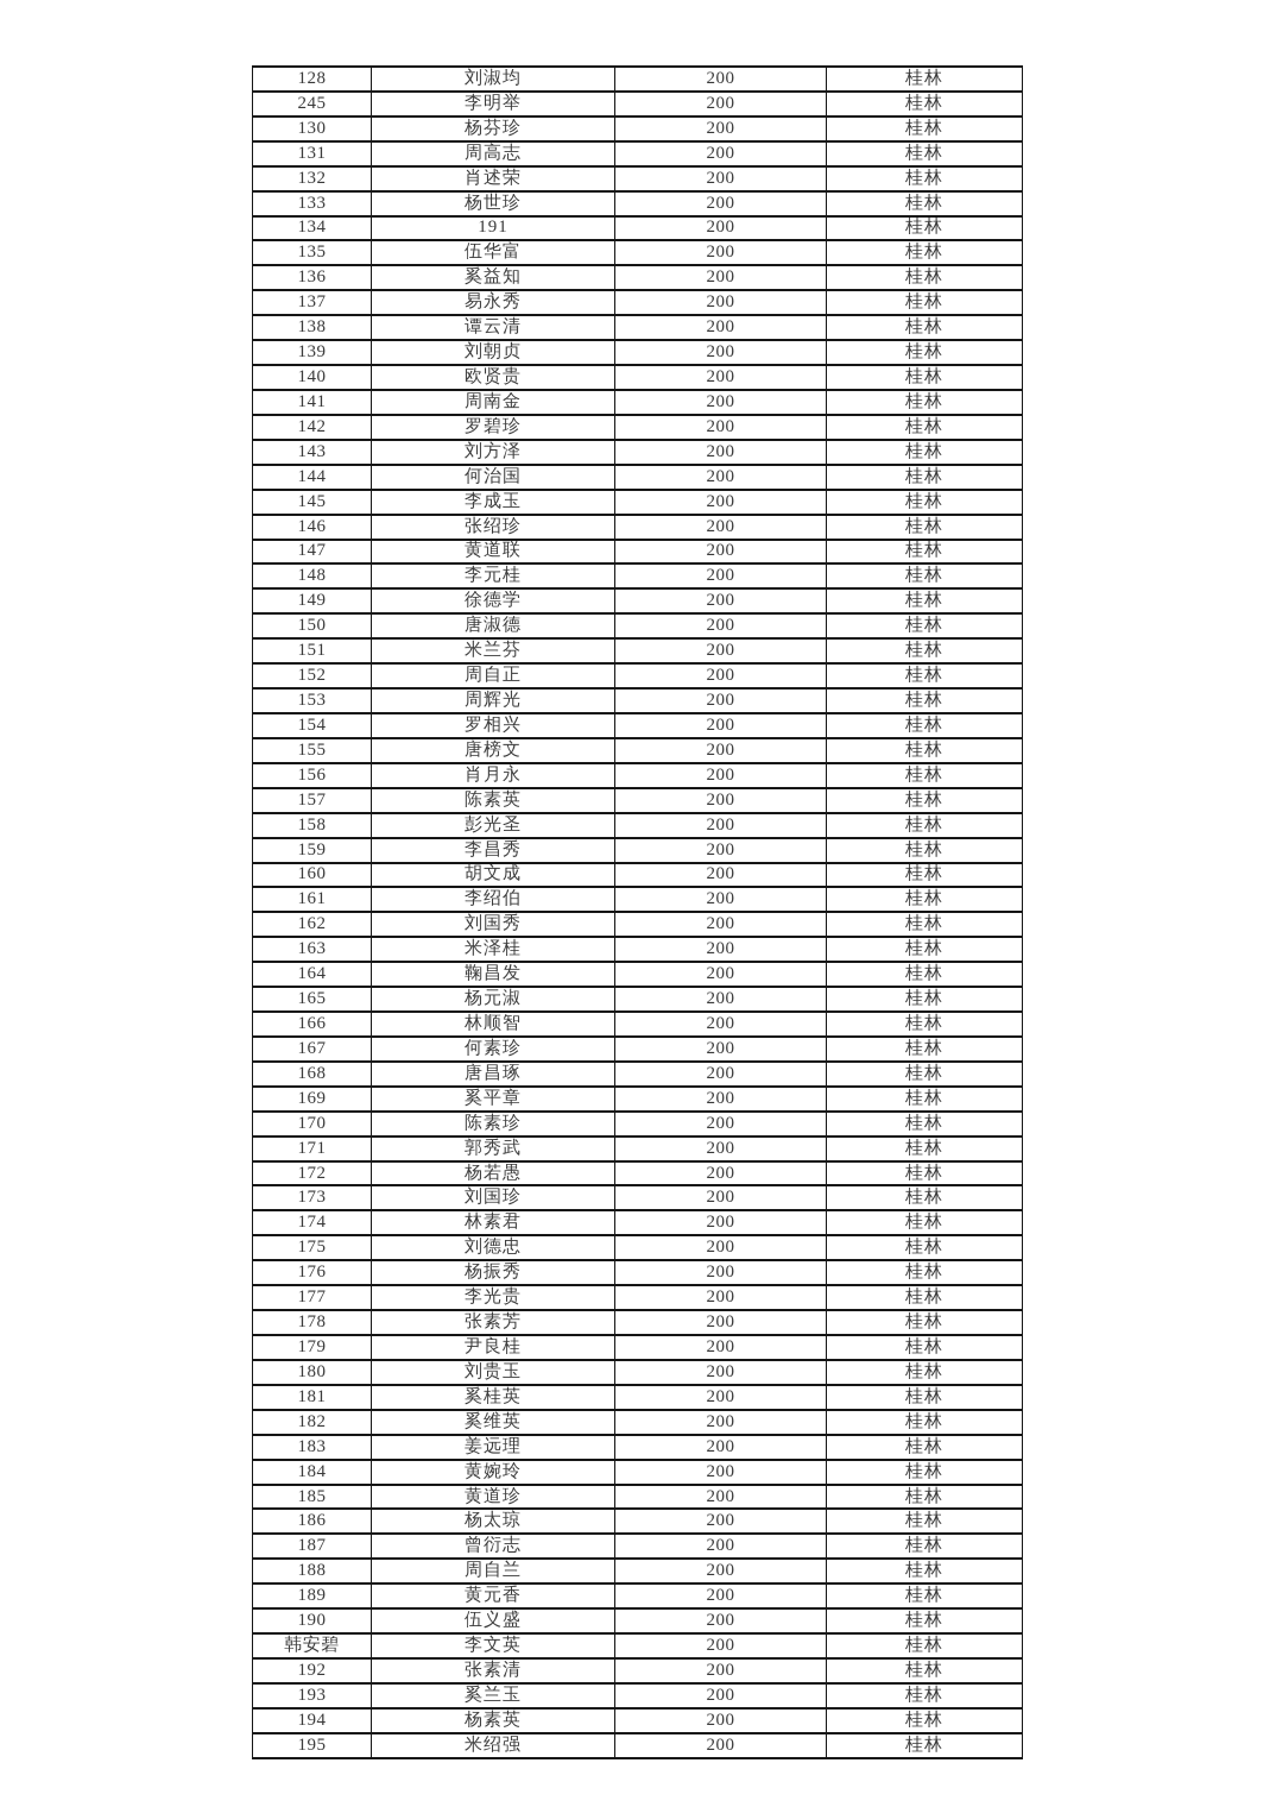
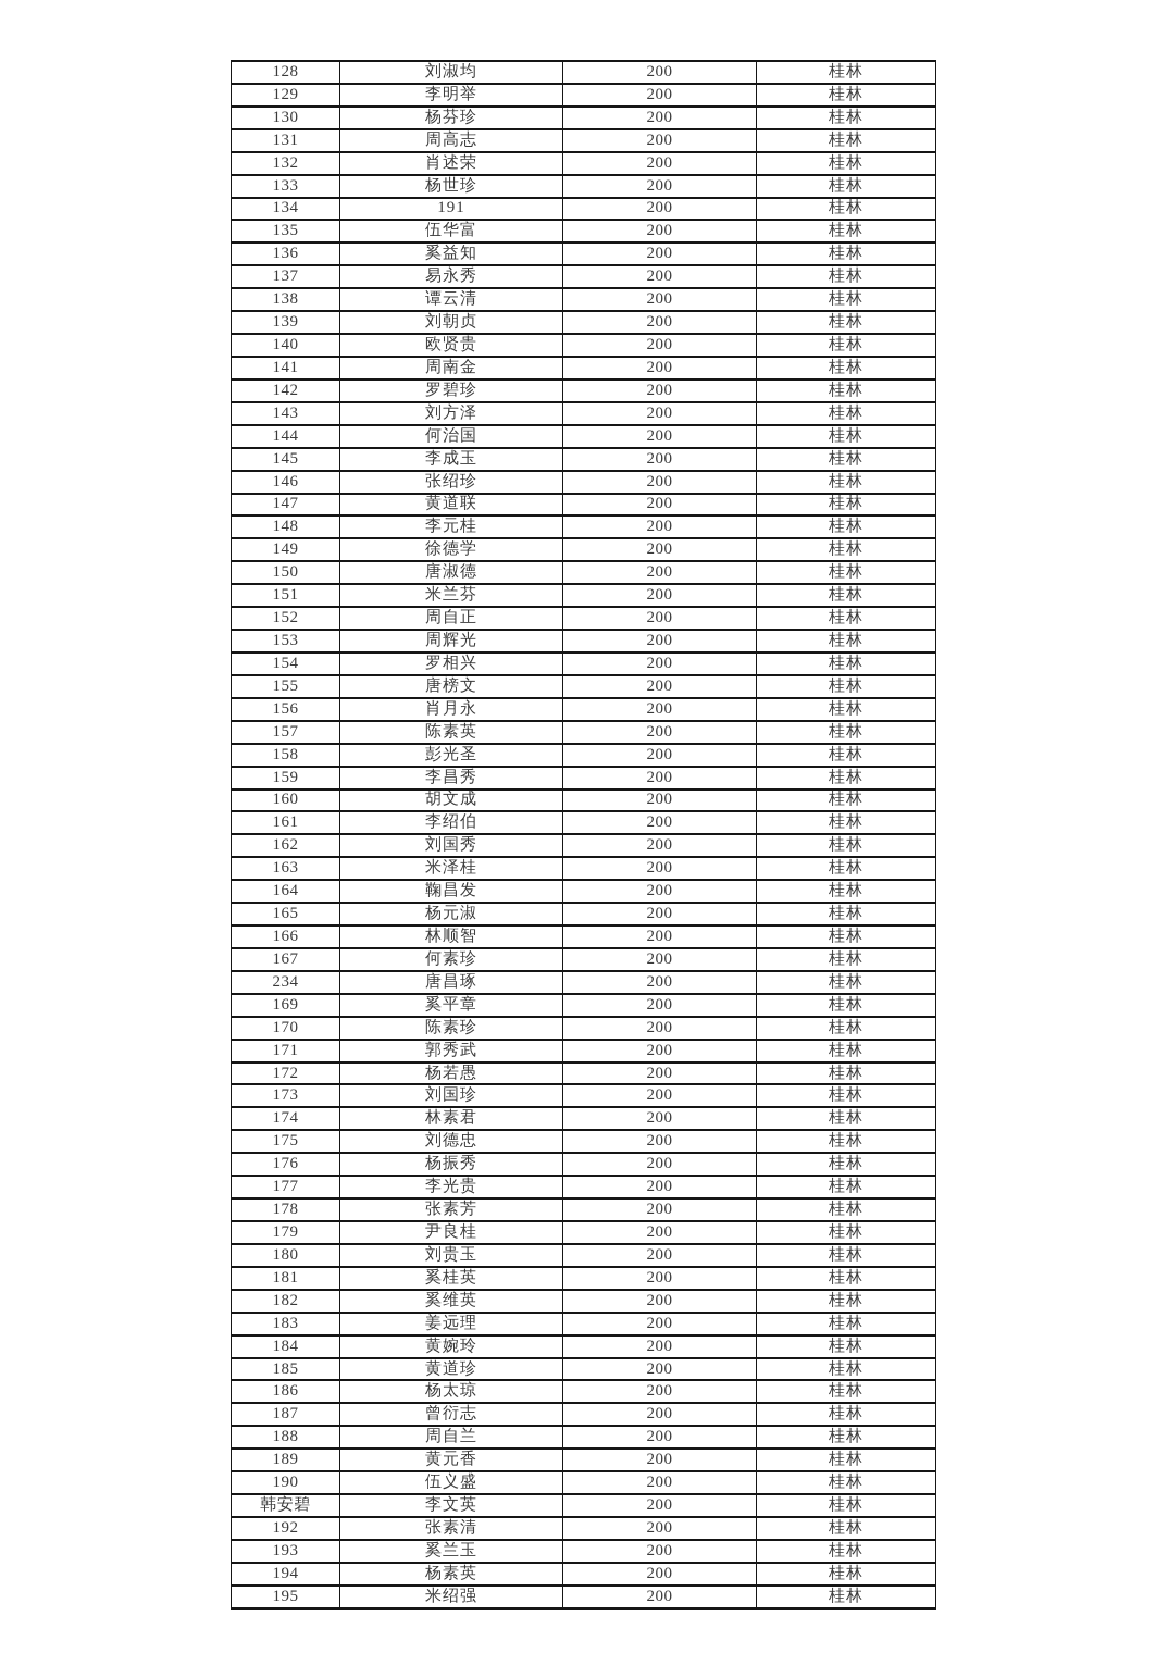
  128	刘淑均	200	桂林
- 245	李明举	200	桂林
+ 129	李明举	200	桂林
  130	杨芬珍	200	桂林
  131	周高志	200	桂林
  132	肖述荣	200	桂林
  133	杨世珍	200	桂林
  134	191	200	桂林
  135	伍华富	200	桂林
  136	奚益知	200	桂林
  137	易永秀	200	桂林
  138	谭云清	200	桂林
  139	刘朝贞	200	桂林
  140	欧贤贵	200	桂林
  141	周南金	200	桂林
  142	罗碧珍	200	桂林
  143	刘方泽	200	桂林
  144	何治国	200	桂林
  145	李成玉	200	桂林
  146	张绍珍	200	桂林
  147	黄道联	200	桂林
  148	李元桂	200	桂林
  149	徐德学	200	桂林
  150	唐淑德	200	桂林
  151	米兰芬	200	桂林
  152	周自正	200	桂林
  153	周辉光	200	桂林
  154	罗相兴	200	桂林
  155	唐榜文	200	桂林
  156	肖月永	200	桂林
  157	陈素英	200	桂林
  158	彭光圣	200	桂林
  159	李昌秀	200	桂林
  160	胡文成	200	桂林
  161	李绍伯	200	桂林
  162	刘国秀	200	桂林
  163	米泽桂	200	桂林
  164	鞠昌发	200	桂林
  165	杨元淑	200	桂林
  166	林顺智	200	桂林
  167	何素珍	200	桂林
- 168	唐昌琢	200	桂林
+ 234	唐昌琢	200	桂林
  169	奚平章	200	桂林
  170	陈素珍	200	桂林
  171	郭秀武	200	桂林
  172	杨若愚	200	桂林
  173	刘国珍	200	桂林
  174	林素君	200	桂林
  175	刘德忠	200	桂林
  176	杨振秀	200	桂林
  177	李光贵	200	桂林
  178	张素芳	200	桂林
  179	尹良桂	200	桂林
  180	刘贵玉	200	桂林
  181	奚桂英	200	桂林
  182	奚维英	200	桂林
  183	姜远理	200	桂林
  184	黄婉玲	200	桂林
  185	黄道珍	200	桂林
  186	杨太琼	200	桂林
  187	曾衍志	200	桂林
  188	周自兰	200	桂林
  189	黄元香	200	桂林
  190	伍义盛	200	桂林
  韩安碧	李文英	200	桂林
  192	张素清	200	桂林
  193	奚兰玉	200	桂林
  194	杨素英	200	桂林
  195	米绍强	200	桂林
